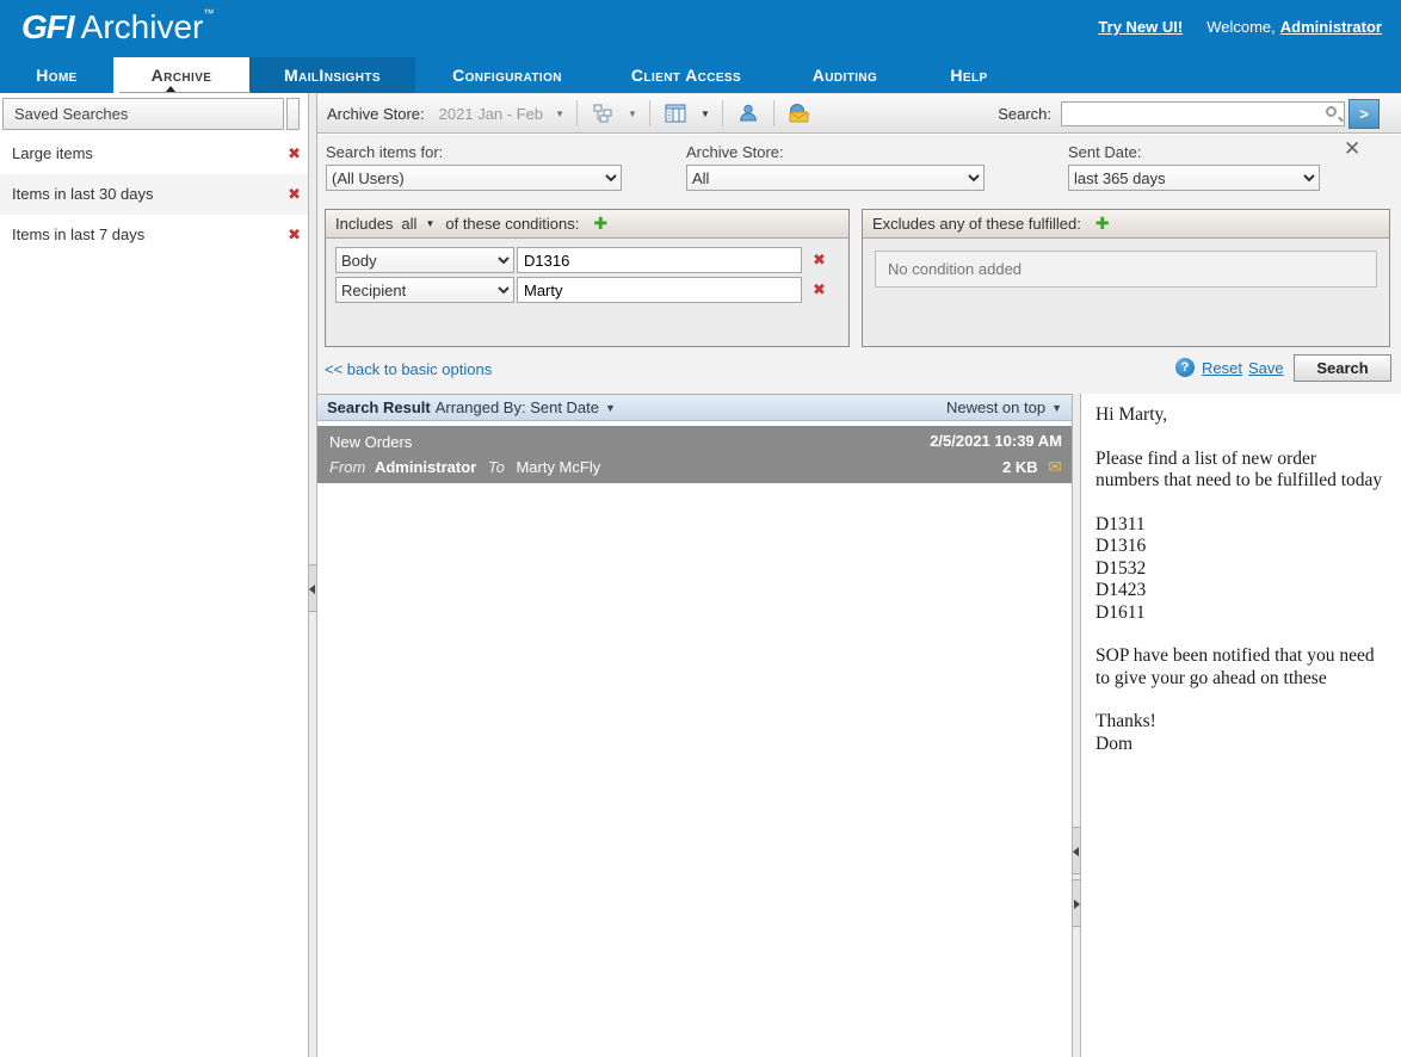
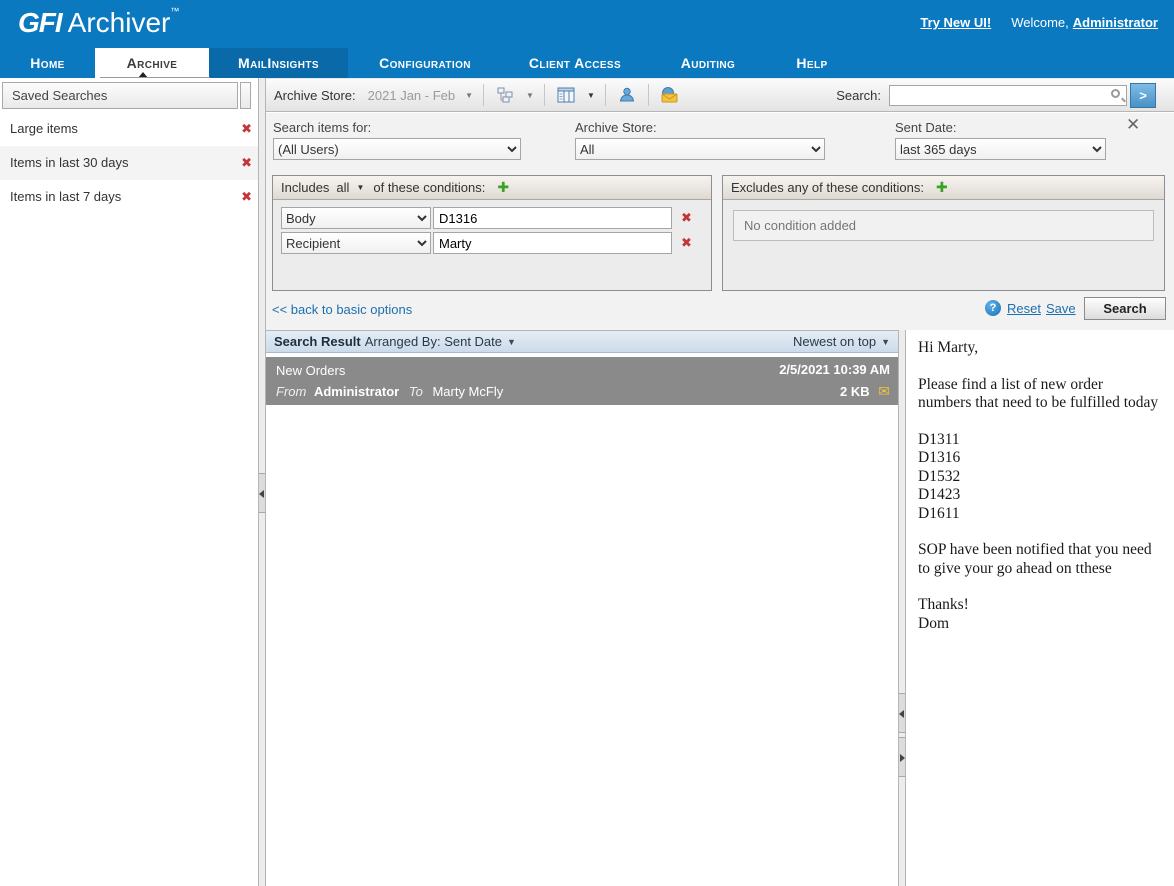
  GFI Archiver™
  Try New UI! Welcome, Administrator
  Home
  Archive
  MailInsights
  Configuration
  Client Access
  Auditing
  Help
  Saved Searches
  Large items
  ✖
  Items in last 30 days
  ✖
  Items in last 7 days
  ✖
  Archive Store:
  2021 Jan - Feb
  ▼
  ▼
  ▼
  Search:
  >
  Search items for:
  (All Users)
  Archive Store:
  All
  Sent Date:
  last 365 days
  ✕
  Includes
  all
  ▼
  of these conditions:
  ✚
  Body
  D1316
  ✖
  Recipient
  Marty
  ✖
- Excludes any of these fulfilled:
+ Excludes any of these conditions:
  ✚
  No condition added
  << back to basic options
  ?
  Reset
  Save
  Search
  Search Result
  Arranged By: Sent Date
  ▼
  Newest on top
  ▼
  New Orders
  2/5/2021 10:39 AM
  From Administrator To Marty McFly
  2 KB ✉
  Hi Marty,
  Please find a list of new order
  numbers that need to be fulfilled today
  D1311
  D1316
  D1532
  D1423
  D1611
  SOP have been notified that you need
  to give your go ahead on tthese
  Thanks!
  Dom
